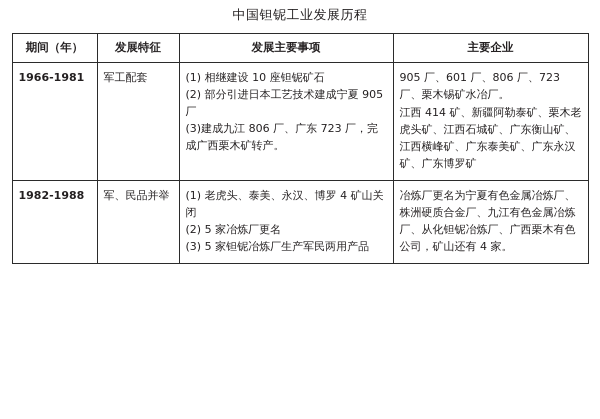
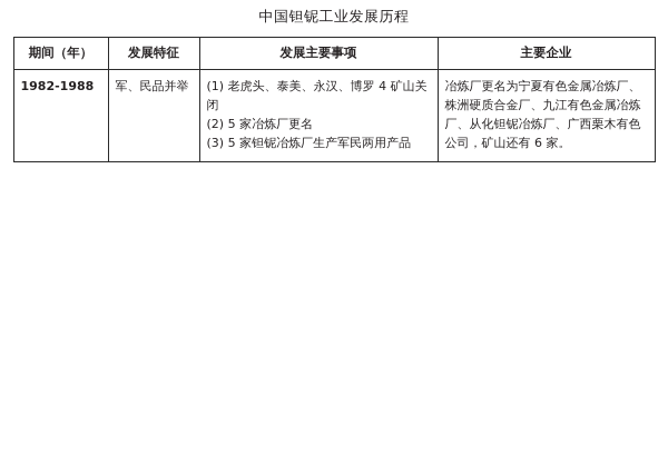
  中国钽铌工业发展历程
  期间（年）	发展特征	发展主要事项	主要企业
- 1966-1981	军工配套	(1) 相继建设 10 座钽铌矿石 (2) 部分引进日本工艺技术建成宁夏 905 厂 (3)建成九江 806 厂、广东 723 厂，完成广西栗木矿转产。	905 厂、601 厂、806 厂、723 厂、栗木锡矿水冶厂。 江西 414 矿、新疆阿勒泰矿、栗木老虎头矿、江西石城矿、广东衡山矿、江西横峰矿、广东泰美矿、广东永汉矿、广东博罗矿
- 1982-1988	军、民品并举	(1) 老虎头、泰美、永汉、博罗 4 矿山关闭 (2) 5 家冶炼厂更名 (3) 5 家钽铌冶炼厂生产军民两用产品	冶炼厂更名为宁夏有色金属冶炼厂、株洲硬质合金厂、九江有色金属冶炼厂、从化钽铌冶炼厂、广西栗木有色公司，矿山还有 4 家。
+ 1982-1988	军、民品并举	(1) 老虎头、泰美、永汉、博罗 4 矿山关闭 (2) 5 家冶炼厂更名 (3) 5 家钽铌冶炼厂生产军民两用产品	冶炼厂更名为宁夏有色金属冶炼厂、株洲硬质合金厂、九江有色金属冶炼厂、从化钽铌冶炼厂、广西栗木有色公司，矿山还有 6 家。
